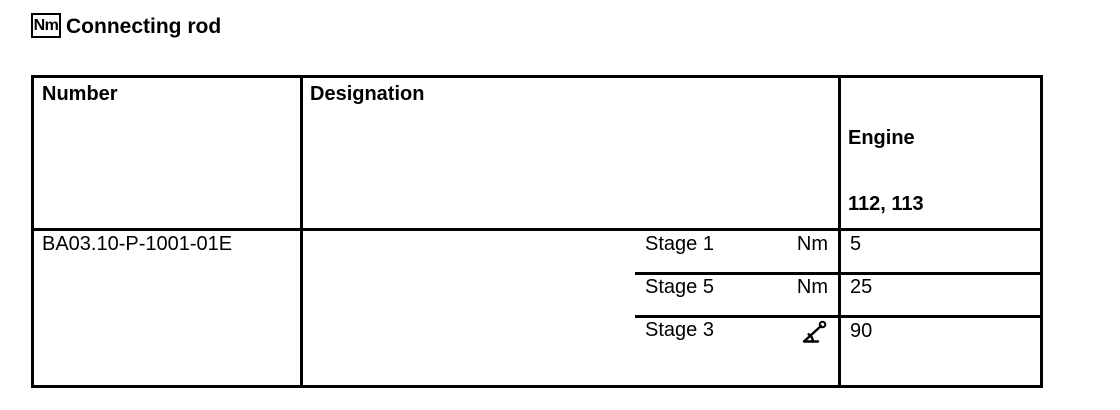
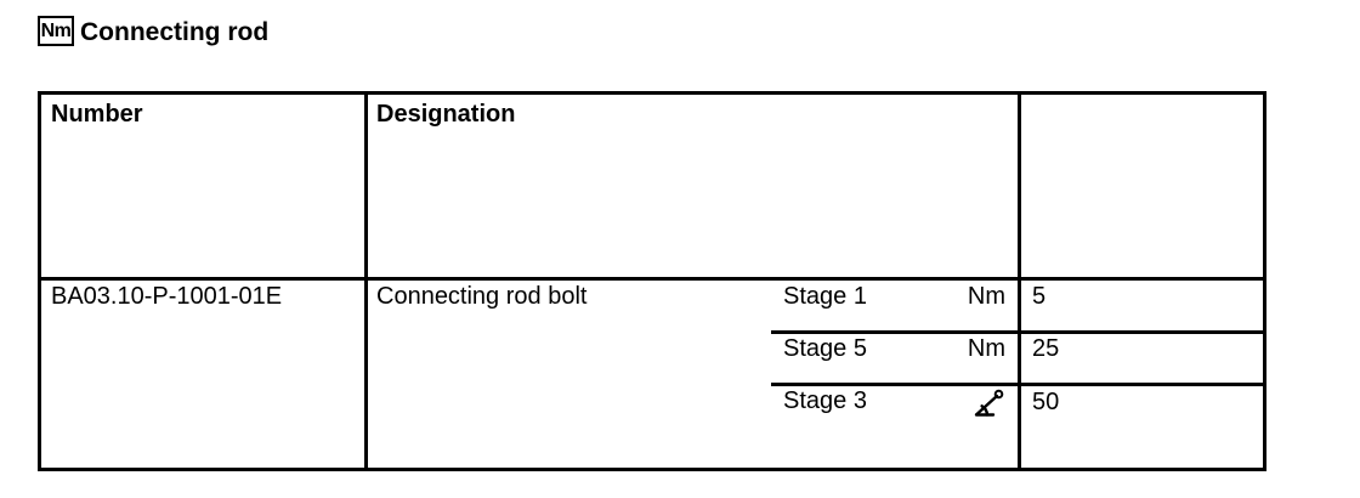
  Nm
  Connecting rod
  Number
  Designation
- Engine
- 112, 113
  BA03.10-P-1001-01E
+ Connecting rod bolt
  Stage 1
  Nm
  Stage 5
  Nm
  Stage 3
  5
  25
- 90
+ 50
